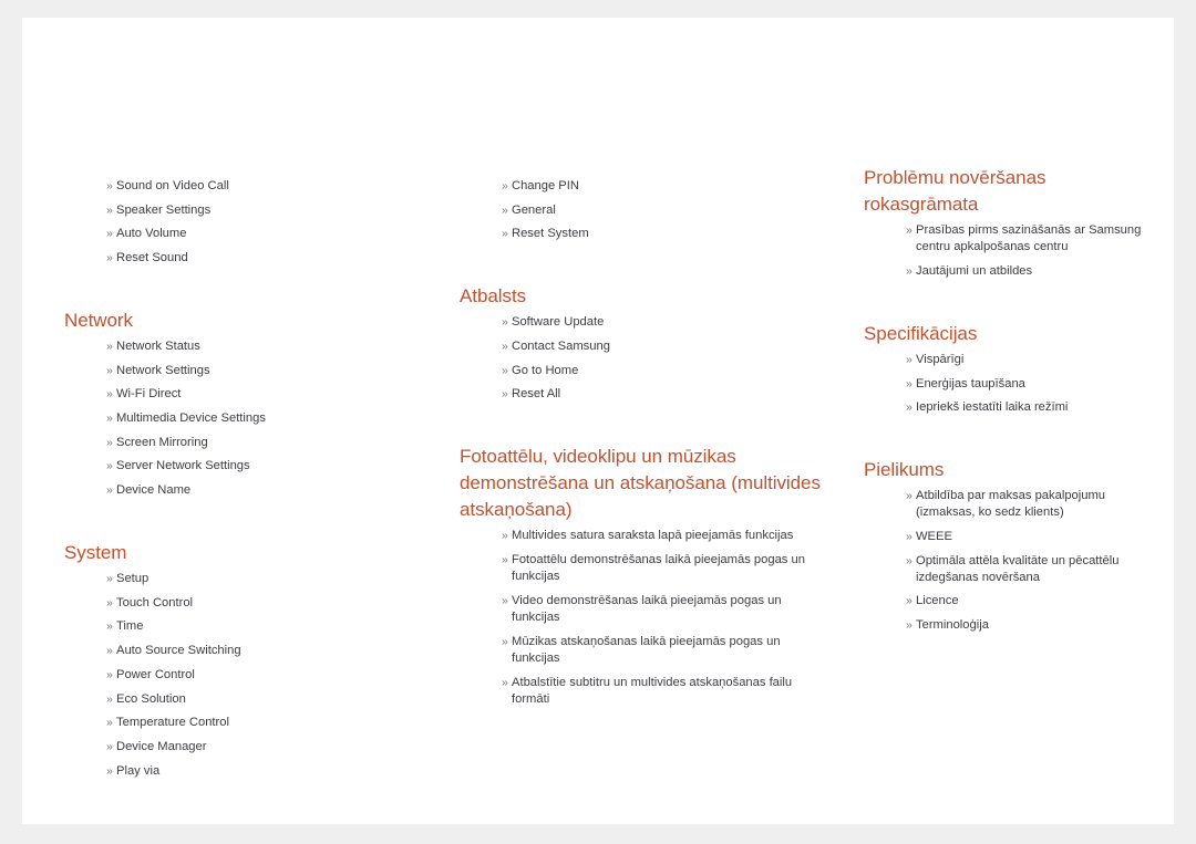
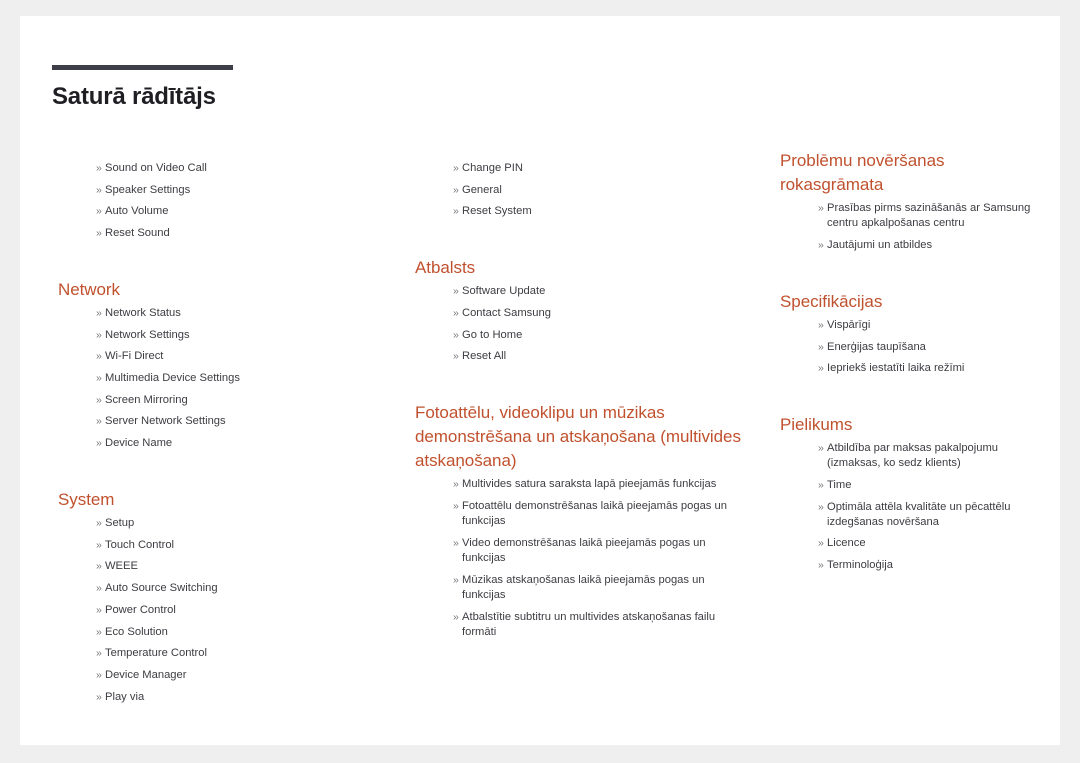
+ Saturā rādītājs
  »
  Sound on Video Call
  »
  Speaker Settings
  »
  Auto Volume
  »
  Reset Sound
  Network
  »
  Network Status
  »
  Network Settings
  »
  Wi-Fi Direct
  »
  Multimedia Device Settings
  »
  Screen Mirroring
  »
  Server Network Settings
  »
  Device Name
  System
  »
  Setup
  »
  Touch Control
  »
- Time
+ WEEE
  »
  Auto Source Switching
  »
  Power Control
  »
  Eco Solution
  »
  Temperature Control
  »
  Device Manager
  »
  Play via
  »
  Change PIN
  »
  General
  »
  Reset System
  Atbalsts
  »
  Software Update
  »
  Contact Samsung
  »
  Go to Home
  »
  Reset All
  Fotoattēlu, videoklipu un mūzikas demonstrēšana un atskaņošana (multivides atskaņošana)
  »
  Multivides satura saraksta lapā pieejamās funkcijas
  »
  Fotoattēlu demonstrēšanas laikā pieejamās pogas un funkcijas
  »
  Video demonstrēšanas laikā pieejamās pogas un funkcijas
  »
  Mūzikas atskaņošanas laikā pieejamās pogas un funkcijas
  »
  Atbalstītie subtitru un multivides atskaņošanas failu formāti
  Problēmu novēršanas rokasgrāmata
  »
  Prasības pirms sazināšanās ar Samsung centru apkalpošanas centru
  »
  Jautājumi un atbildes
  Specifikācijas
  »
  Vispārīgi
  »
  Enerģijas taupīšana
  »
  Iepriekš iestatīti laika režīmi
  Pielikums
  »
  Atbildība par maksas pakalpojumu (izmaksas, ko sedz klients)
  »
- WEEE
+ Time
  »
  Optimāla attēla kvalitāte un pēcattēlu izdegšanas novēršana
  »
  Licence
  »
  Terminoloģija
